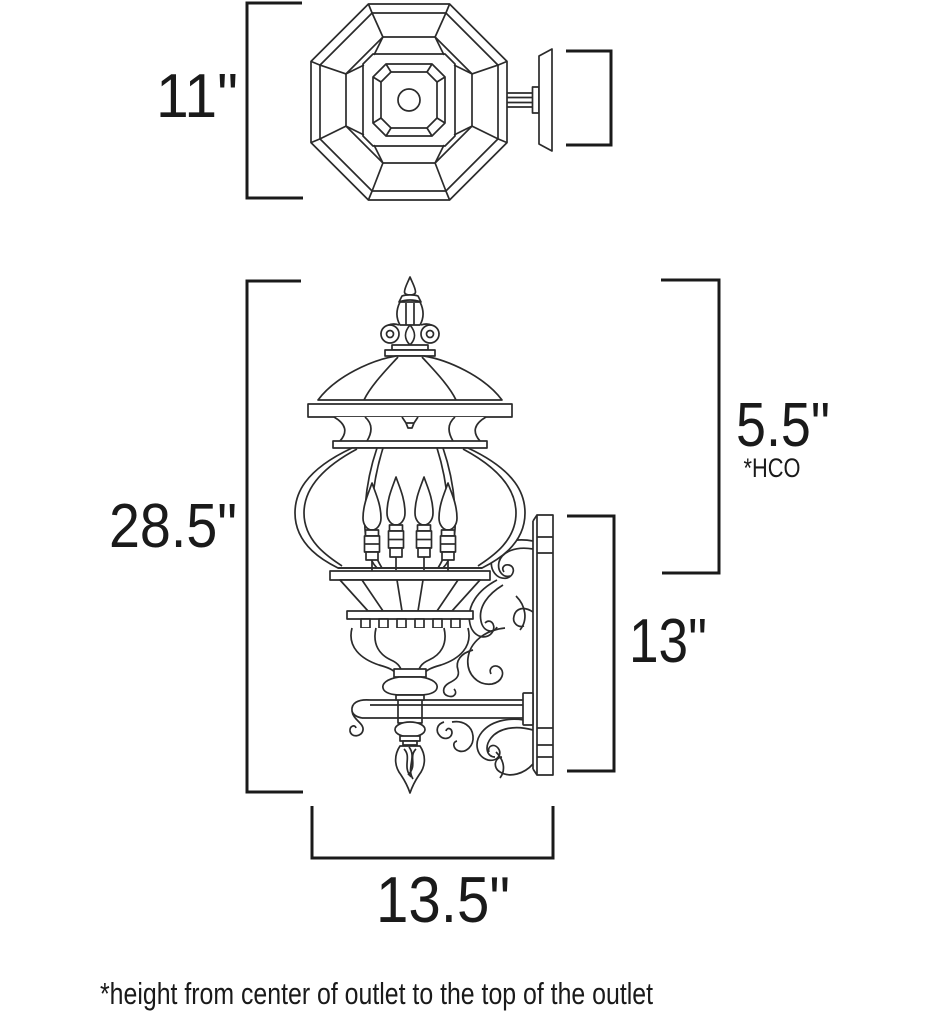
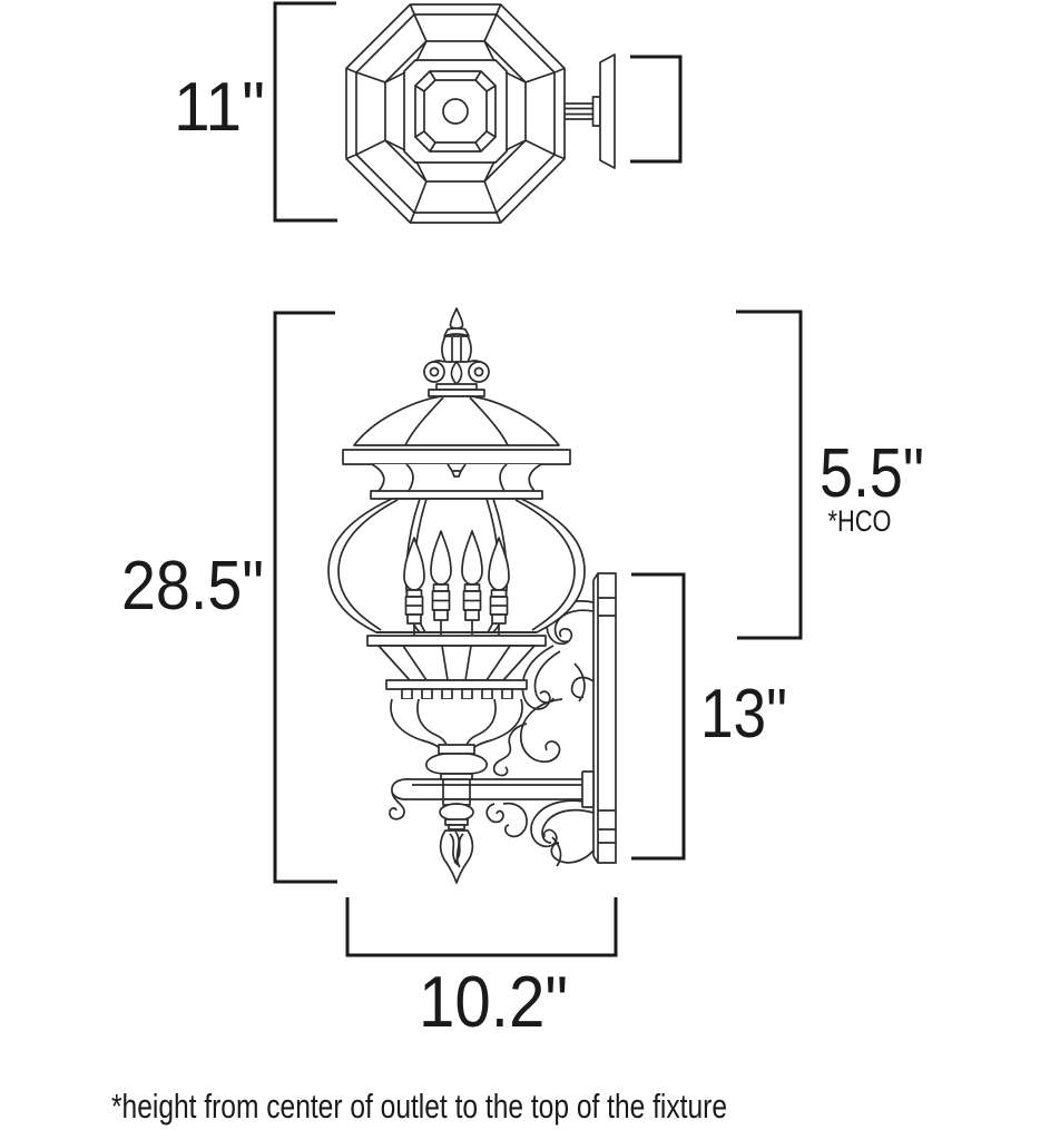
  11"
  28.5"
  5.5"
  *HCO
  13"
- 13.5"
+ 10.2"
- *height from center of outlet to the top of the outlet
+ *height from center of outlet to the top of the fixture
